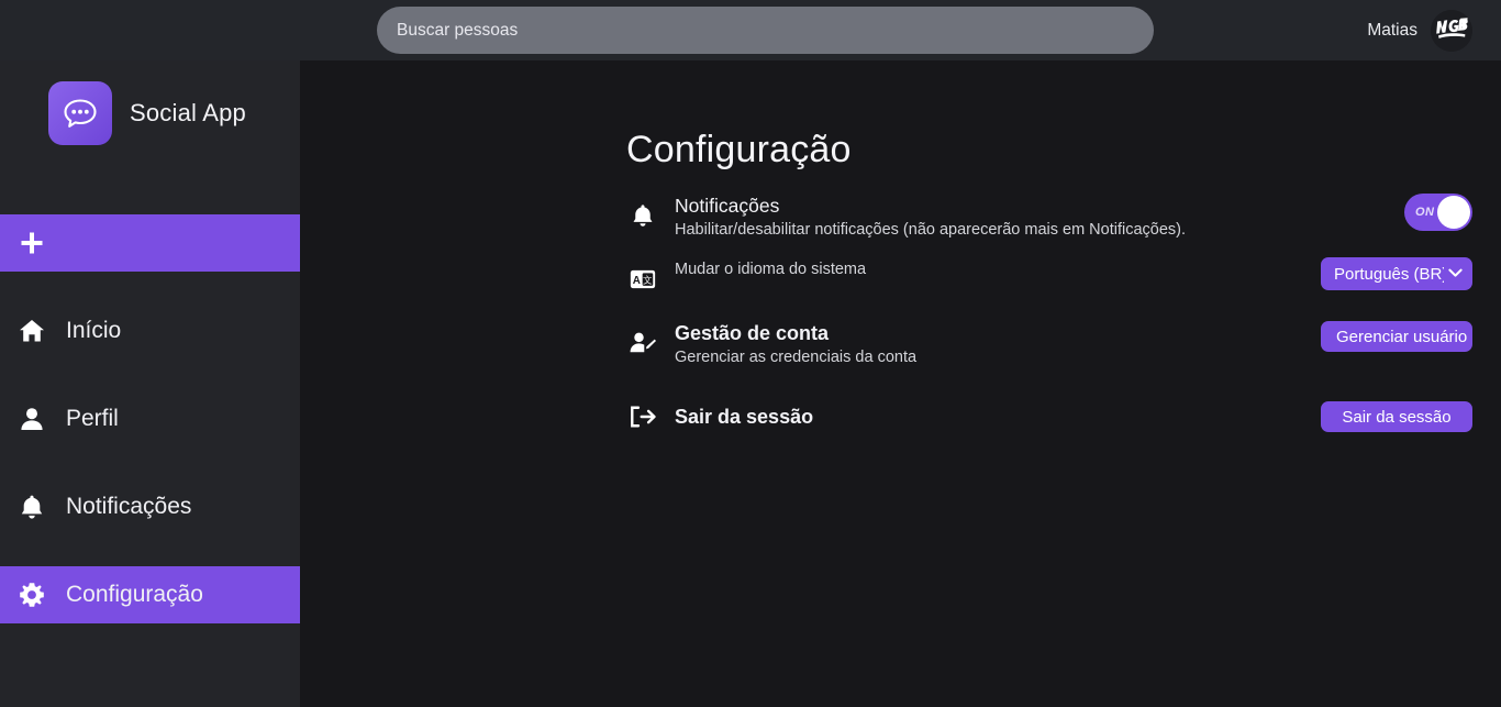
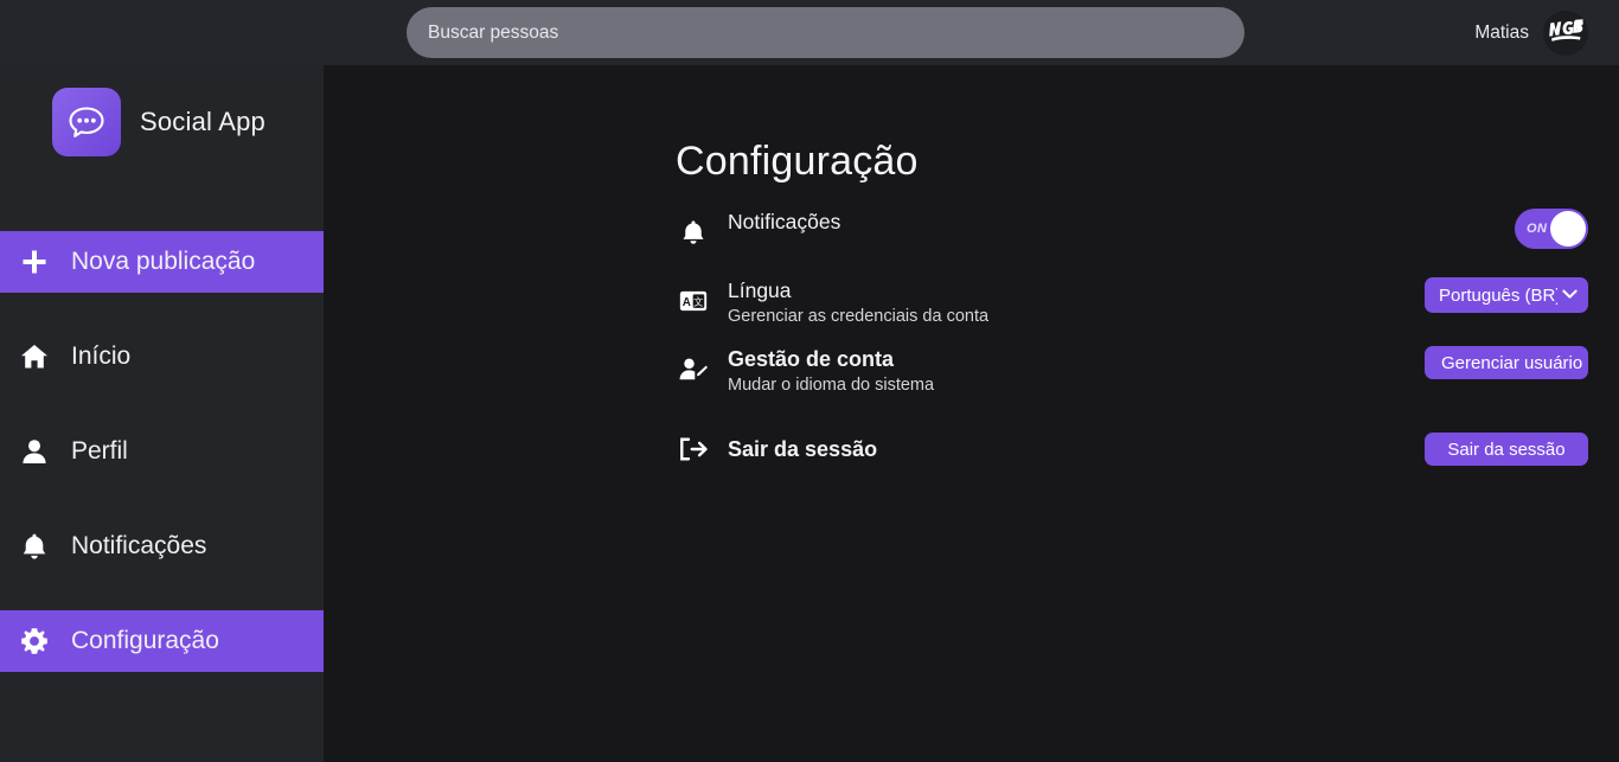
  Buscar pessoas
  Matias
  Social App
+ Nova publicação
  Início
  Perfil
  Notificações
  Configuração
  Configuração
  Notificações
- Habilitar/desabilitar notificações (não aparecerão mais em Notificações).
  ON
  A
  文
+ Língua
- Mudar o idioma do sistema
+ Gerenciar as credenciais da conta
  Português (BR
  Gestão de conta
- Gerenciar as credenciais da conta
+ Mudar o idioma do sistema
  Gerenciar usuário
  Sair da sessão
  Sair da sessão
